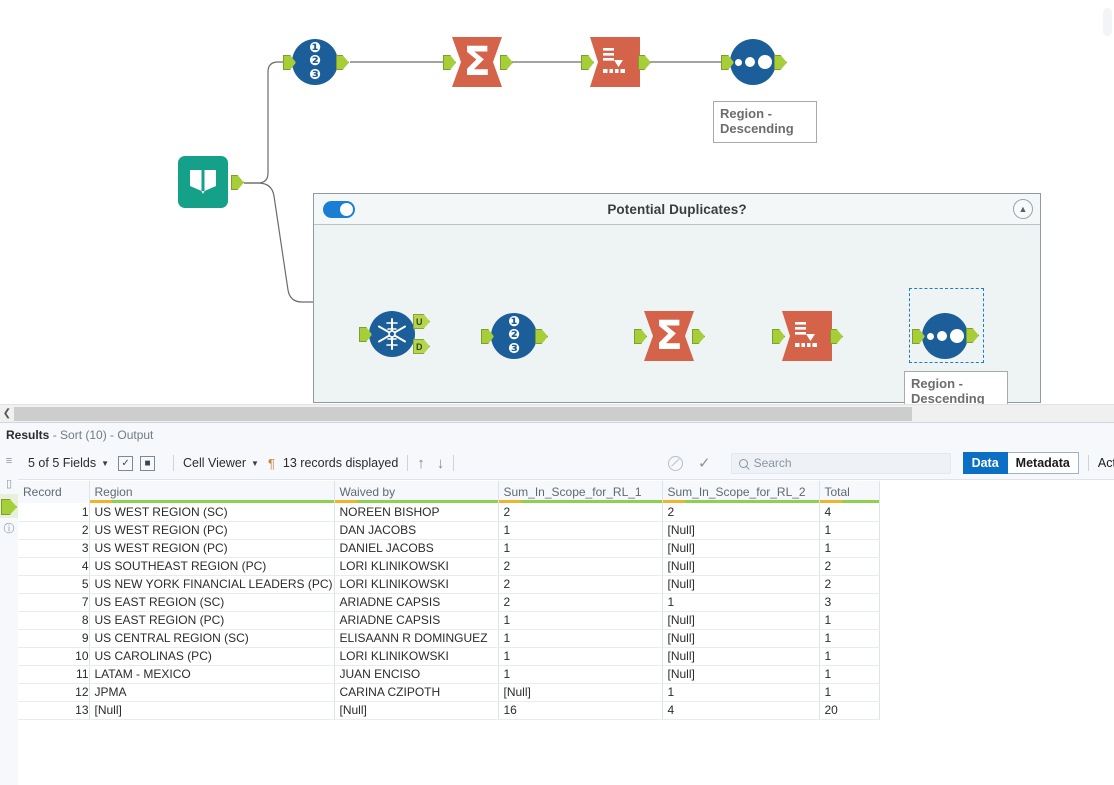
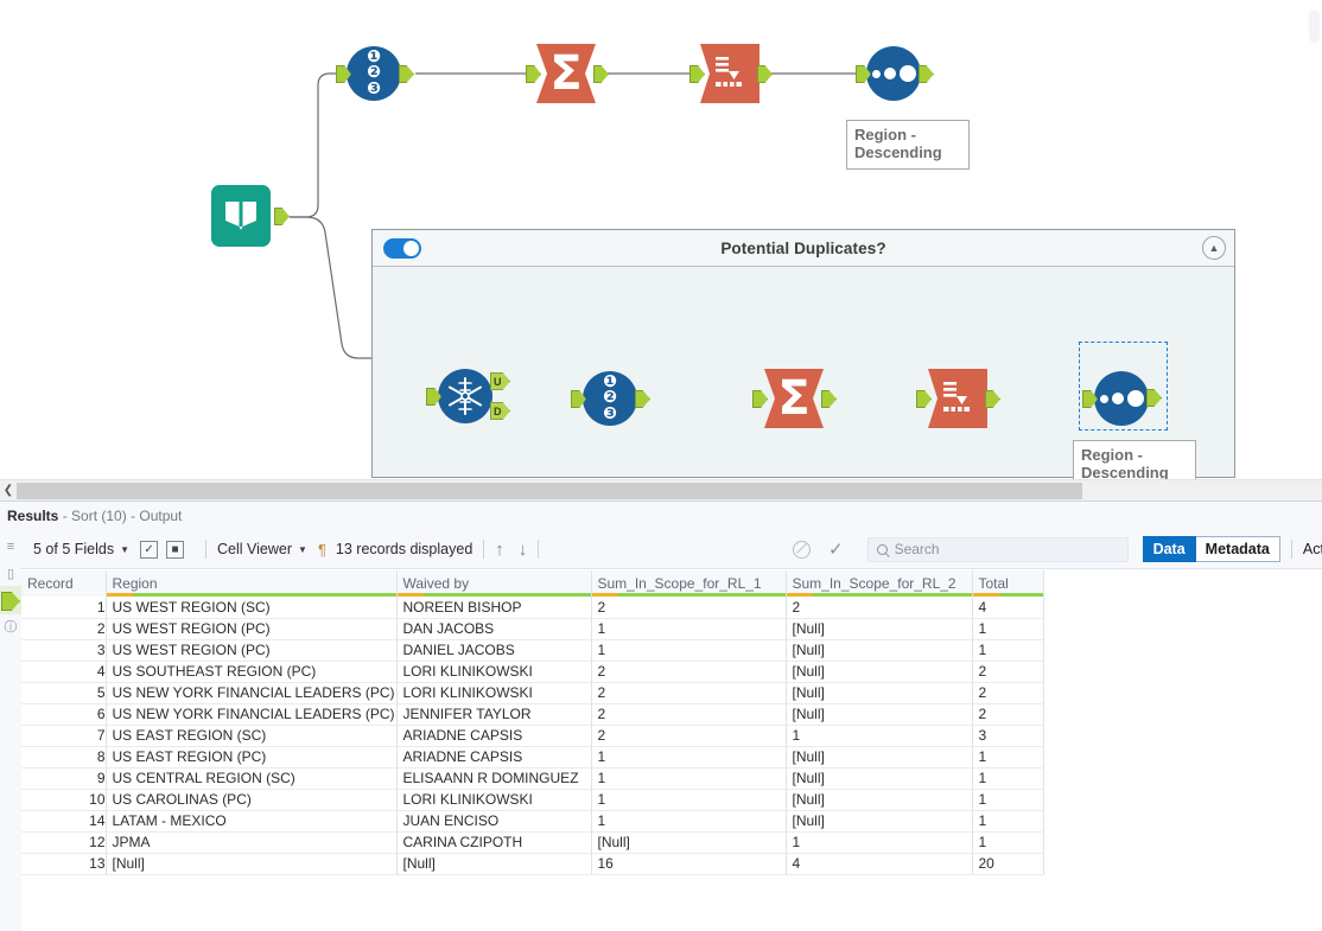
  ❶
  ❷
  ❸
  Σ
  Region -
  Descending
  Potential Duplicates?
  ▲
  U
  D
  ❶
  ❷
  ❸
  Σ
  Region -
  Descending
  ❮
  Results - Sort (10) - Output
  5 of 5 Fields
  ▼
  ✓
  ■
  Cell Viewer
  ▼
  ¶
  13 records displayed
  ↑
  ↓
  ✓
  Search
  Data
  Metadata
  ≡
  ▯
  ⓘ
  Record	Region	Waived by	Sum_In_Scope_for_RL_1	Sum_In_Scope_for_RL_2	Total
  1	US WEST REGION (SC)	NOREEN BISHOP	2	2	4
  2	US WEST REGION (PC)	DAN JACOBS	1	[Null]	1
  3	US WEST REGION (PC)	DANIEL JACOBS	1	[Null]	1
  4	US SOUTHEAST REGION (PC)	LORI KLINIKOWSKI	2	[Null]	2
  5	US NEW YORK FINANCIAL LEADERS (PC)	LORI KLINIKOWSKI	2	[Null]	2
+ 6	US NEW YORK FINANCIAL LEADERS (PC)	JENNIFER TAYLOR	2	[Null]	2
  7	US EAST REGION (SC)	ARIADNE CAPSIS	2	1	3
  8	US EAST REGION (PC)	ARIADNE CAPSIS	1	[Null]	1
  9	US CENTRAL REGION (SC)	ELISAANN R DOMINGUEZ	1	[Null]	1
  10	US CAROLINAS (PC)	LORI KLINIKOWSKI	1	[Null]	1
- 11	LATAM - MEXICO	JUAN ENCISO	1	[Null]	1
+ 14	LATAM - MEXICO	JUAN ENCISO	1	[Null]	1
  12	JPMA	CARINA CZIPOTH	[Null]	1	1
  13	[Null]	[Null]	16	4	20
